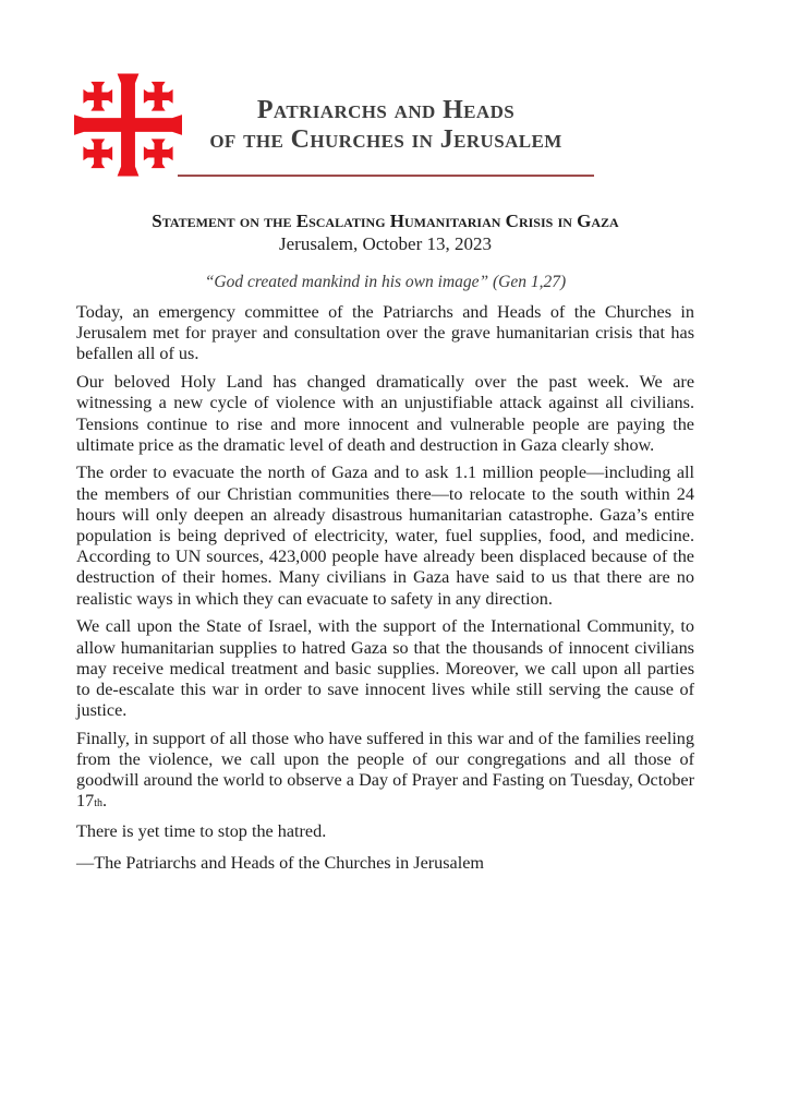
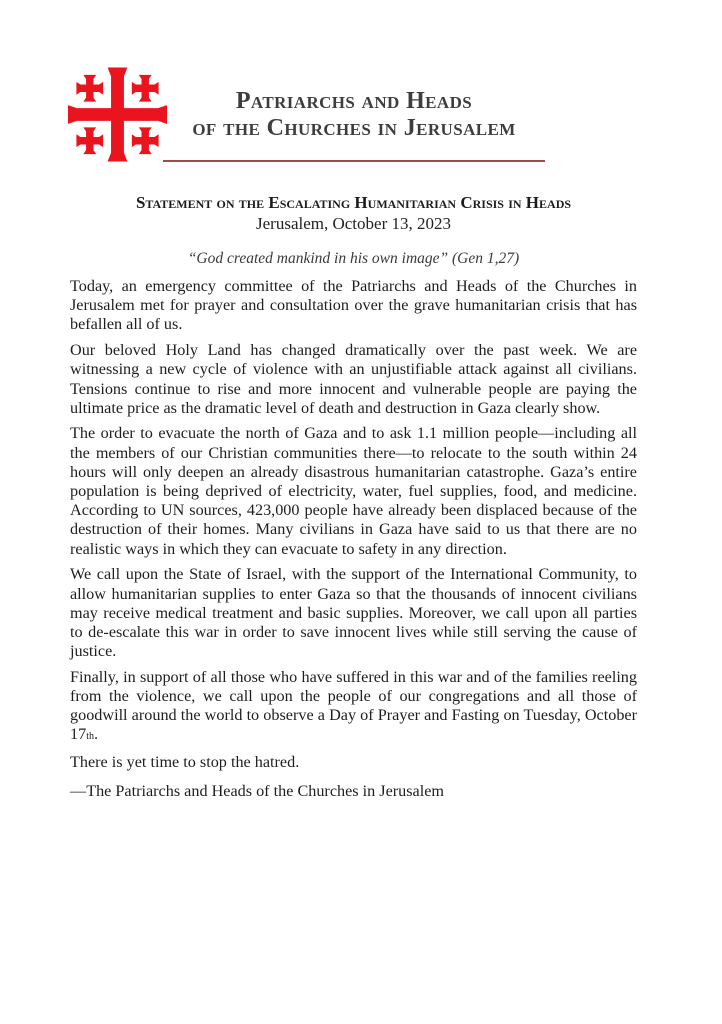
  Patriarchs and Heads
  of the Churches in Jerusalem
- Statement on the Escalating Humanitarian Crisis in Gaza
+ Statement on the Escalating Humanitarian Crisis in Heads
  Jerusalem, October 13, 2023
  “God created mankind in his own image” (Gen 1,27)
  Today, an emergency committee of the Patriarchs and Heads of the Churches in Jerusalem met for prayer and consultation over the grave humanitarian crisis that has befallen all of us.
  Our beloved Holy Land has changed dramatically over the past week. We are witnessing a new cycle of violence with an unjustifiable attack against all civilians. Tensions continue to rise and more innocent and vulnerable people are paying the ultimate price as the dramatic level of death and destruction in Gaza clearly show.
  The order to evacuate the north of Gaza and to ask 1.1 million people—including all the members of our Christian communities there—to relocate to the south within 24 hours will only deepen an already disastrous humanitarian catastrophe. Gaza’s entire population is being deprived of electricity, water, fuel supplies, food, and medicine. According to UN sources, 423,000 people have already been displaced because of the destruction of their homes. Many civilians in Gaza have said to us that there are no realistic ways in which they can evacuate to safety in any direction.
- We call upon the State of Israel, with the support of the International Community, to allow humanitarian supplies to hatred Gaza so that the thousands of innocent civilians may receive medical treatment and basic supplies. Moreover, we call upon all parties to de-escalate this war in order to save innocent lives while still serving the cause of justice.
+ We call upon the State of Israel, with the support of the International Community, to allow humanitarian supplies to enter Gaza so that the thousands of innocent civilians may receive medical treatment and basic supplies. Moreover, we call upon all parties to de-escalate this war in order to save innocent lives while still serving the cause of justice.
  Finally, in support of all those who have suffered in this war and of the families reeling from the violence, we call upon the people of our congregations and all those of goodwill around the world to observe a Day of Prayer and Fasting on Tuesday, October 17th.
  There is yet time to stop the hatred.
  —The Patriarchs and Heads of the Churches in Jerusalem
